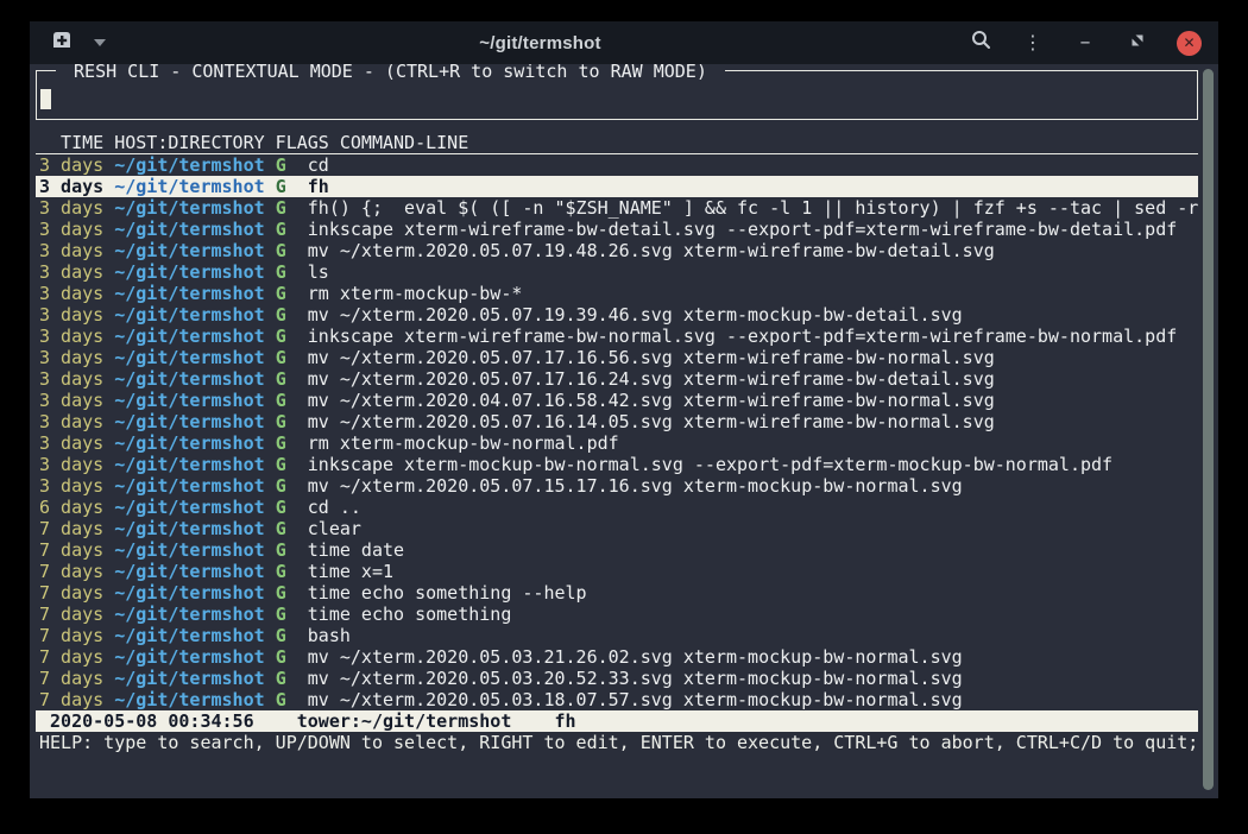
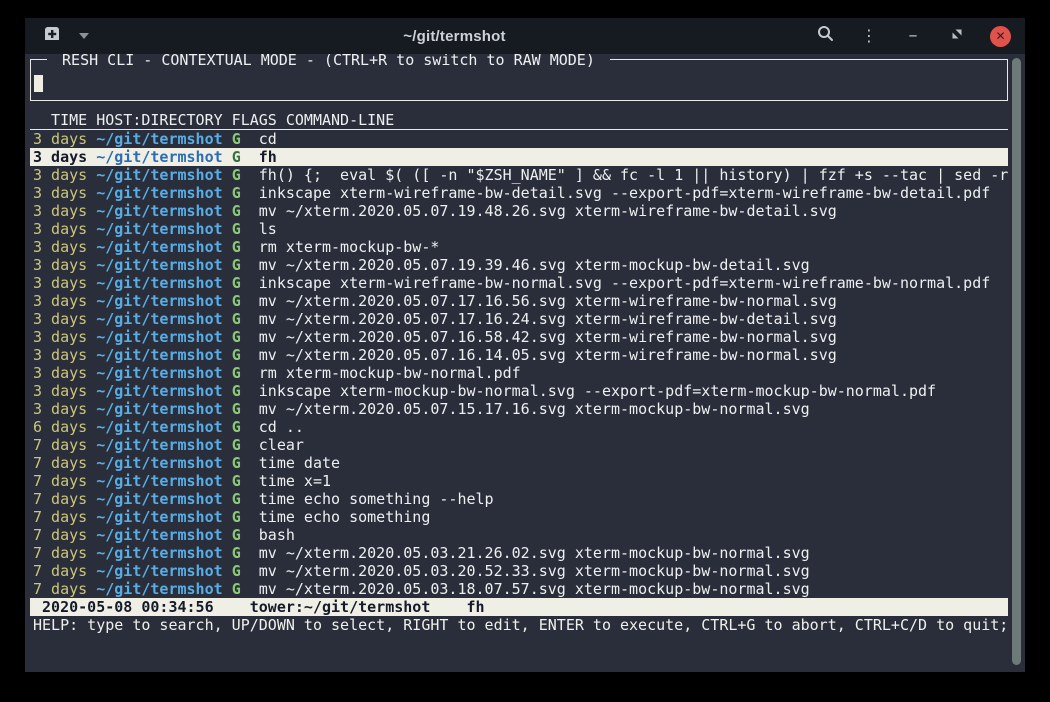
  ~/git/termshot
  ⋮
  –
  ✕
  RESH CLI - CONTEXTUAL MODE - (CTRL+R to switch to RAW MODE)
  TIME HOST:DIRECTORY FLAGS COMMAND-LINE
  3 days ~/git/termshot G cd
  3 days ~/git/termshot G fh
  3 days ~/git/termshot G fh() {; eval $( ([ -n "$ZSH_NAME" ] && fc -l 1 || history) | fzf +s --tac | sed -r
  3 days ~/git/termshot G inkscape xterm-wireframe-bw-detail.svg --export-pdf=xterm-wireframe-bw-detail.pdf
  3 days ~/git/termshot G mv ~/xterm.2020.05.07.19.48.26.svg xterm-wireframe-bw-detail.svg
  3 days ~/git/termshot G ls
  3 days ~/git/termshot G rm xterm-mockup-bw-*
  3 days ~/git/termshot G mv ~/xterm.2020.05.07.19.39.46.svg xterm-mockup-bw-detail.svg
  3 days ~/git/termshot G inkscape xterm-wireframe-bw-normal.svg --export-pdf=xterm-wireframe-bw-normal.pdf
  3 days ~/git/termshot G mv ~/xterm.2020.05.07.17.16.56.svg xterm-wireframe-bw-normal.svg
  3 days ~/git/termshot G mv ~/xterm.2020.05.07.17.16.24.svg xterm-wireframe-bw-detail.svg
- 3 days ~/git/termshot G mv ~/xterm.2020.04.07.16.58.42.svg xterm-wireframe-bw-normal.svg
+ 3 days ~/git/termshot G mv ~/xterm.2020.05.07.16.58.42.svg xterm-wireframe-bw-normal.svg
  3 days ~/git/termshot G mv ~/xterm.2020.05.07.16.14.05.svg xterm-wireframe-bw-normal.svg
  3 days ~/git/termshot G rm xterm-mockup-bw-normal.pdf
  3 days ~/git/termshot G inkscape xterm-mockup-bw-normal.svg --export-pdf=xterm-mockup-bw-normal.pdf
  3 days ~/git/termshot G mv ~/xterm.2020.05.07.15.17.16.svg xterm-mockup-bw-normal.svg
  6 days ~/git/termshot G cd ..
  7 days ~/git/termshot G clear
  7 days ~/git/termshot G time date
  7 days ~/git/termshot G time x=1
  7 days ~/git/termshot G time echo something --help
  7 days ~/git/termshot G time echo something
  7 days ~/git/termshot G bash
  7 days ~/git/termshot G mv ~/xterm.2020.05.03.21.26.02.svg xterm-mockup-bw-normal.svg
  7 days ~/git/termshot G mv ~/xterm.2020.05.03.20.52.33.svg xterm-mockup-bw-normal.svg
  7 days ~/git/termshot G mv ~/xterm.2020.05.03.18.07.57.svg xterm-mockup-bw-normal.svg
  2020-05-08 00:34:56 tower:~/git/termshot fh
  HELP: type to search, UP/DOWN to select, RIGHT to edit, ENTER to execute, CTRL+G to abort, CTRL+C/D to quit;
